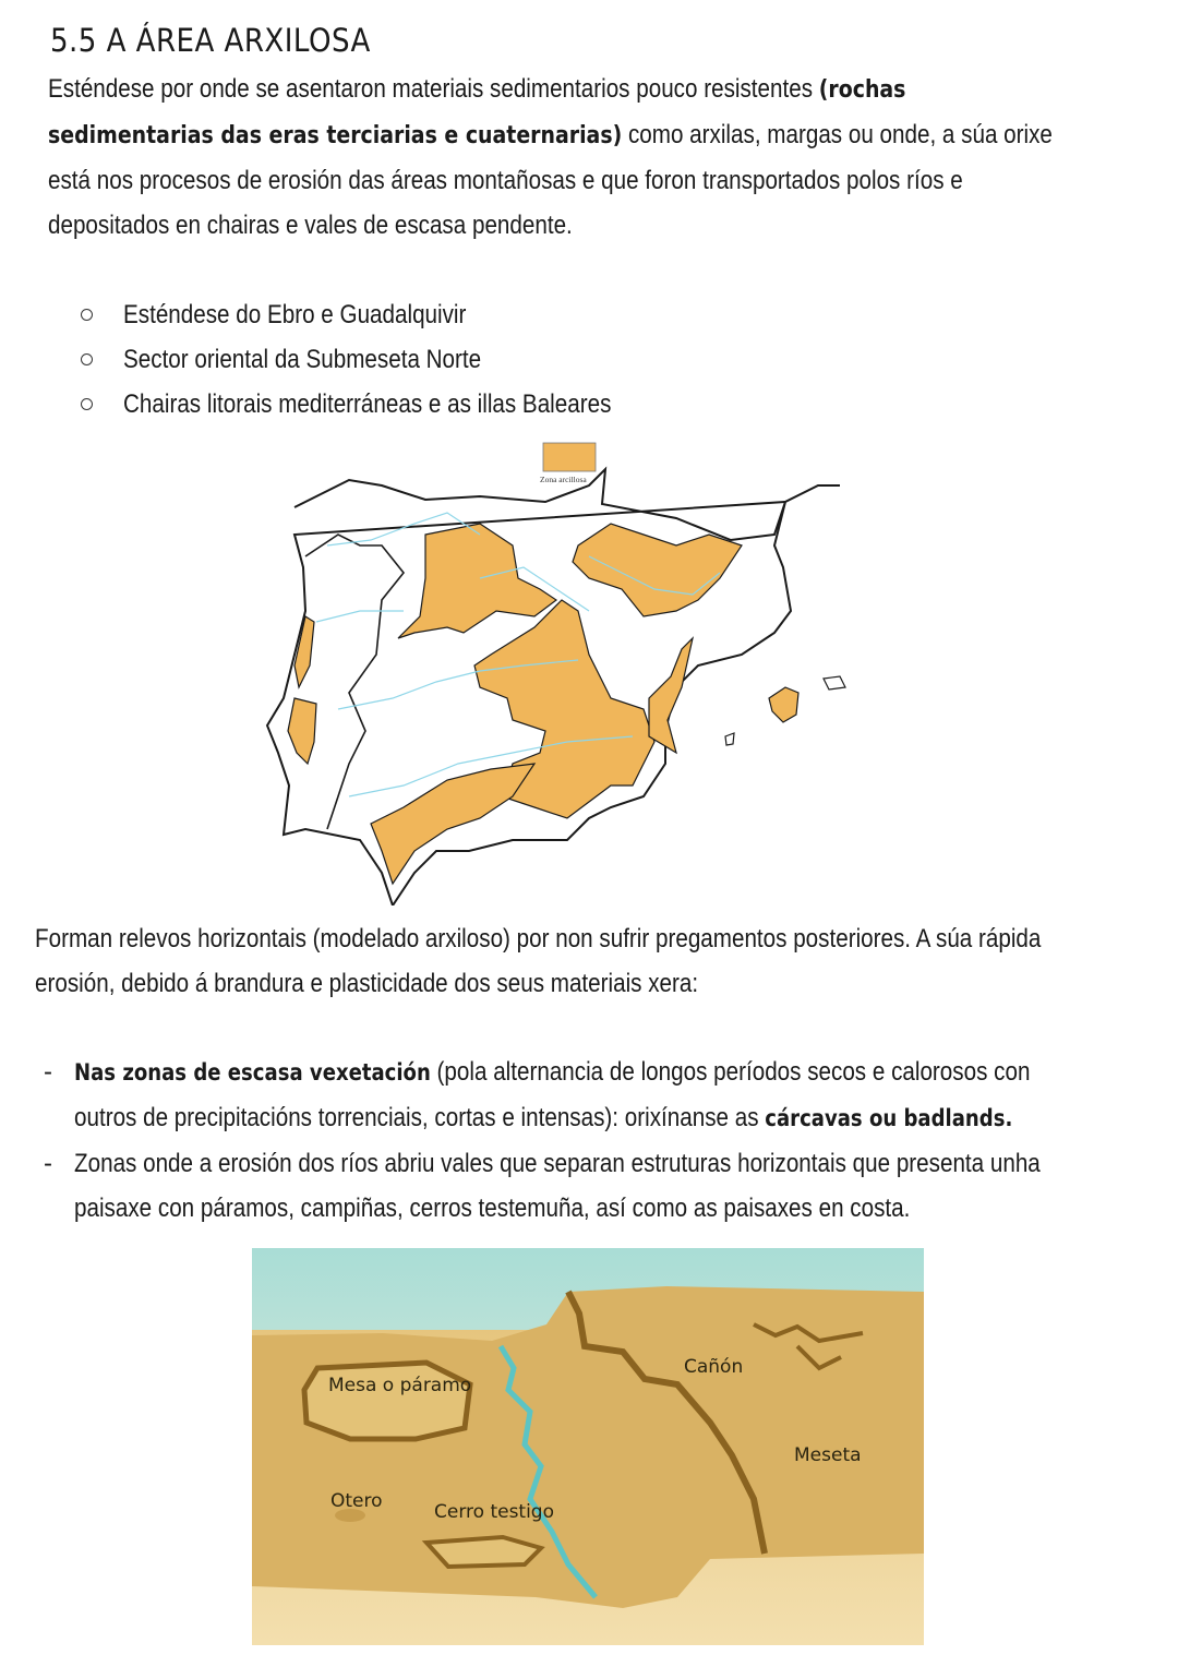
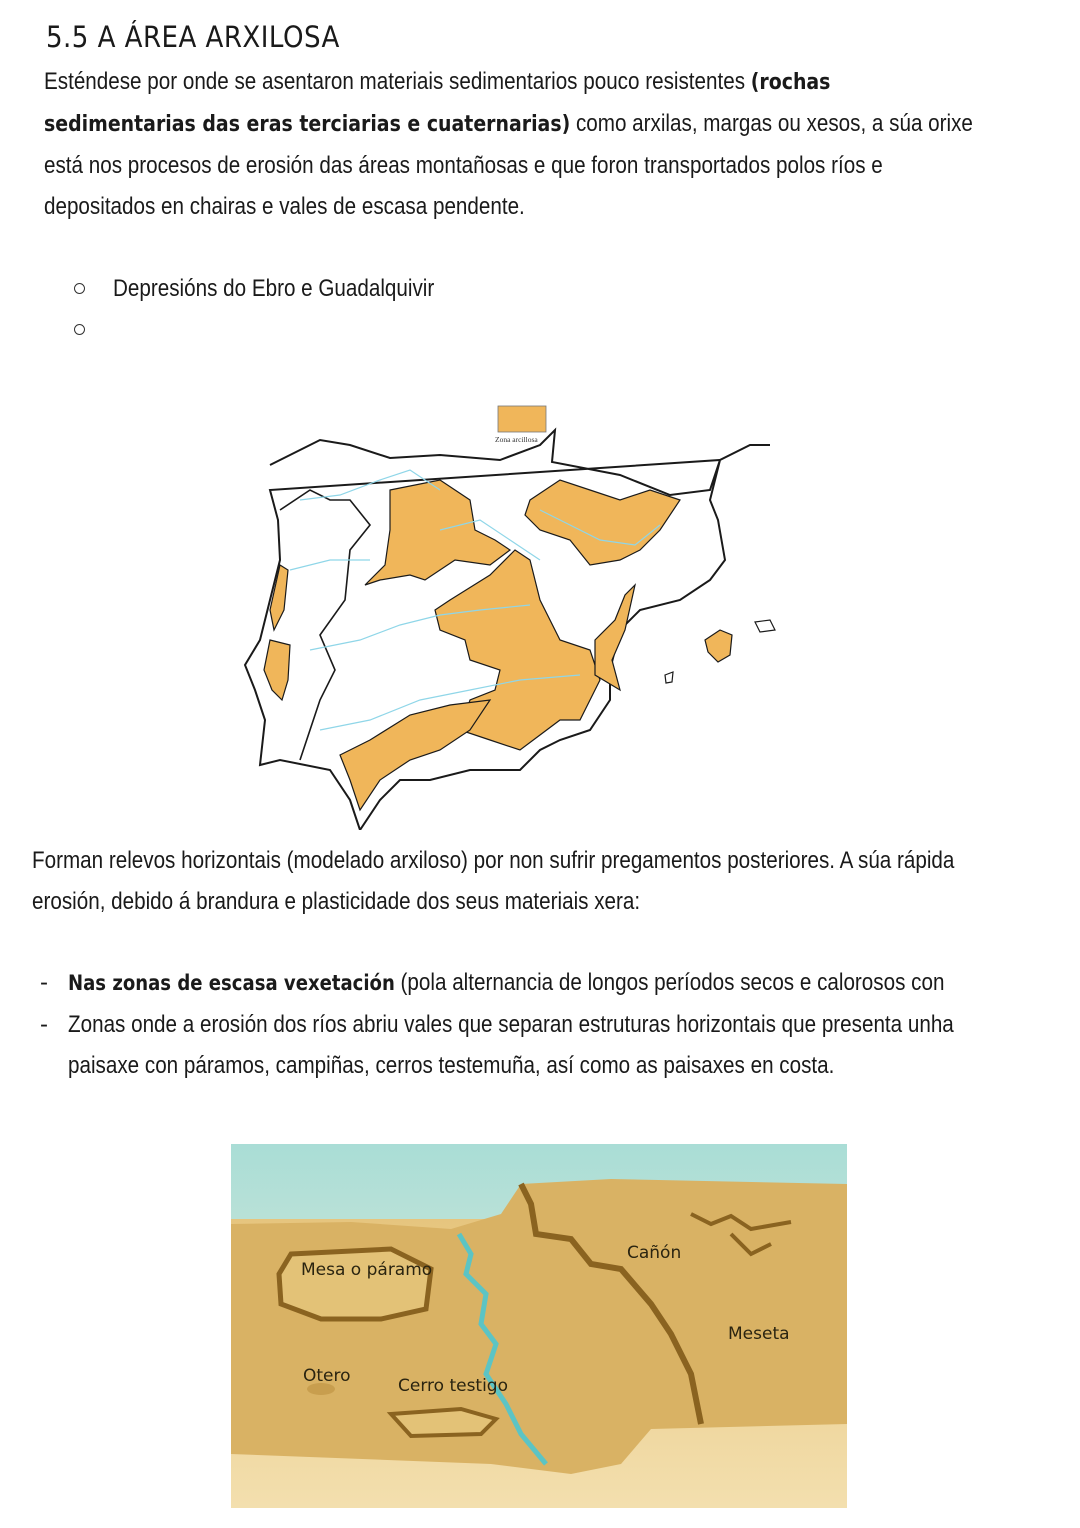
  5.5 A ÁREA ARXILOSA
  Esténdese por onde se asentaron materiais sedimentarios pouco resistentes (rochas
- sedimentarias das eras terciarias e cuaternarias) como arxilas, margas ou onde, a súa orixe
+ sedimentarias das eras terciarias e cuaternarias) como arxilas, margas ou xesos, a súa orixe
  está nos procesos de erosión das áreas montañosas e que foron transportados polos ríos e
  depositados en chairas e vales de escasa pendente.
- Esténdese do Ebro e Guadalquivir
+ Depresións do Ebro e Guadalquivir
- Sector oriental da Submeseta Norte
- Chairas litorais mediterráneas e as illas Baleares
  Zona arcillosa
  Forman relevos horizontais (modelado arxiloso) por non sufrir pregamentos posteriores. A súa rápida
  erosión, debido á brandura e plasticidade dos seus materiais xera:
  -
  Nas zonas de escasa vexetación (pola alternancia de longos períodos secos e calorosos con
- outros de precipitacións torrenciais, cortas e intensas): orixínanse as cárcavas ou badlands.
  -
  Zonas onde a erosión dos ríos abriu vales que separan estruturas horizontais que presenta unha
  paisaxe con páramos, campiñas, cerros testemuña, así como as paisaxes en costa.
  Mesa o páramo
  Cañón
  Meseta
  Otero
  Cerro testigo
